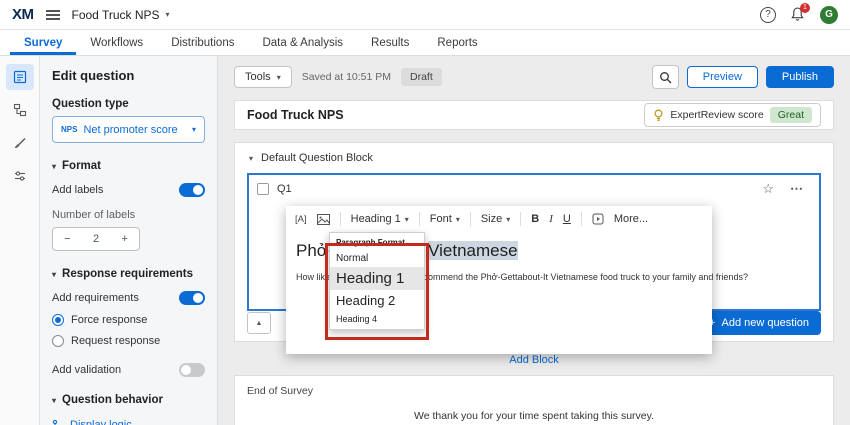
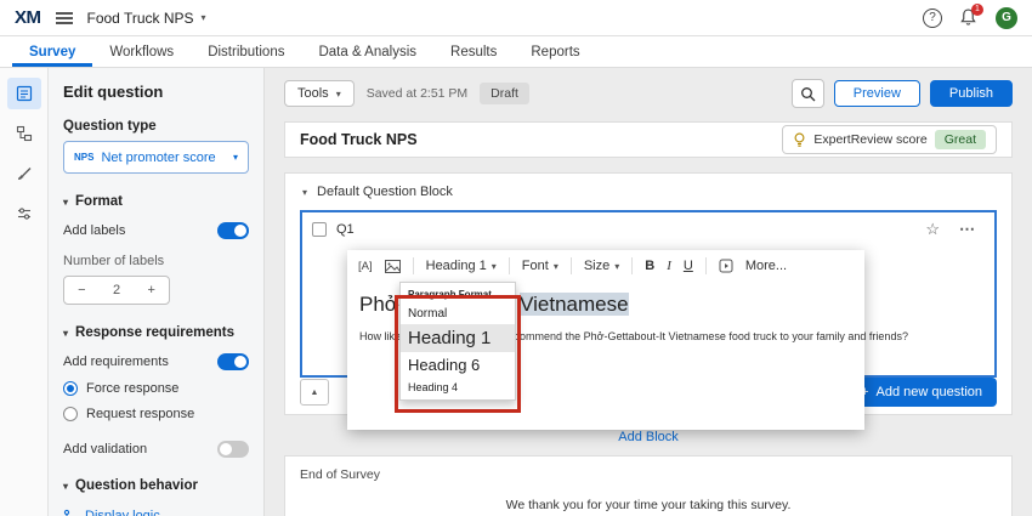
  XM
  Food Truck NPS
  ▾
  ?
  G
  Survey
  Workflows
  Distributions
  Data & Analysis
  Results
  Reports
  Edit question
  Question type
  NPS
  Net promoter score
  ▾
  ▾
  Format
  Add labels
  Number of labels
  −
  2
  +
  ▾
  Response requirements
  Add requirements
  Force response
  Request response
  Add validation
  ▾
  Question behavior
  Tools
  ▾
- Saved at 10:51 PM
+ Saved at 2:51 PM
  Draft
  Preview
  Publish
  Food Truck NPS
  ExpertReview score
  Great
  ▾
  Default Question Block
  Q1
  ☆
  ⋯
  +
  Add new question
  Add Block
  End of Survey
- We thank you for your time spent taking this survey.
+ We thank you for your time your taking this survey.
  [A]
  Heading 1
  ▾
  Font
  ▾
  Size
  ▾
  B
  I
  U
  More...
  How likecommend the Phở-Gettabout-It Vietnamese food truck to your family and friends?
  Paragraph Format
  Normal
  Heading 1
- Heading 2
+ Heading 6
  Heading 4
